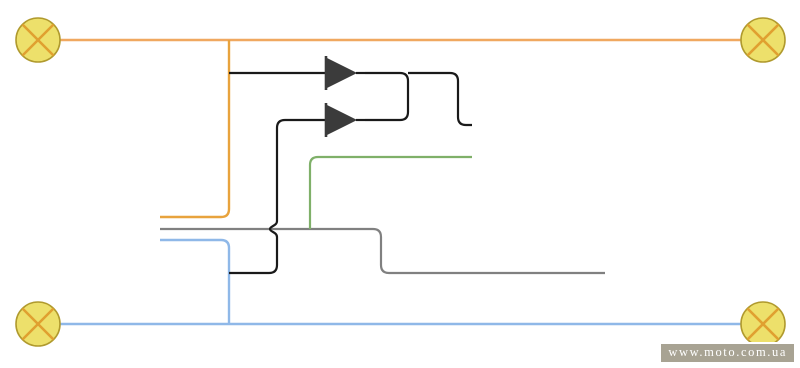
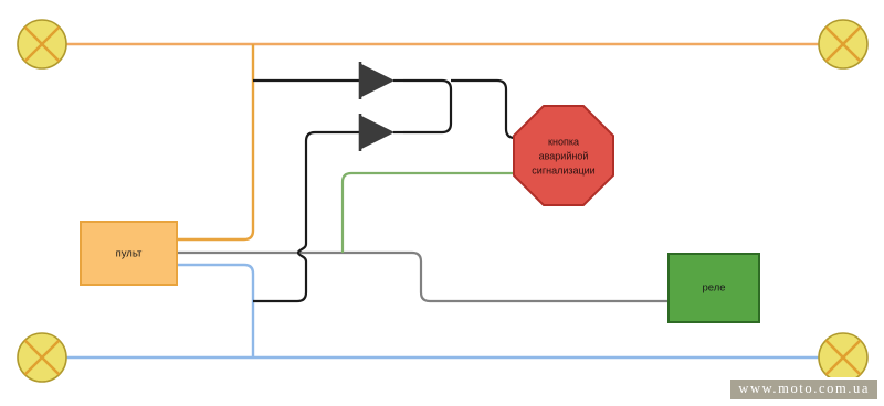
+ пульт
+ реле
+ кнопка
+ аварийной
+ сигнализации
  www.moto.com.ua
